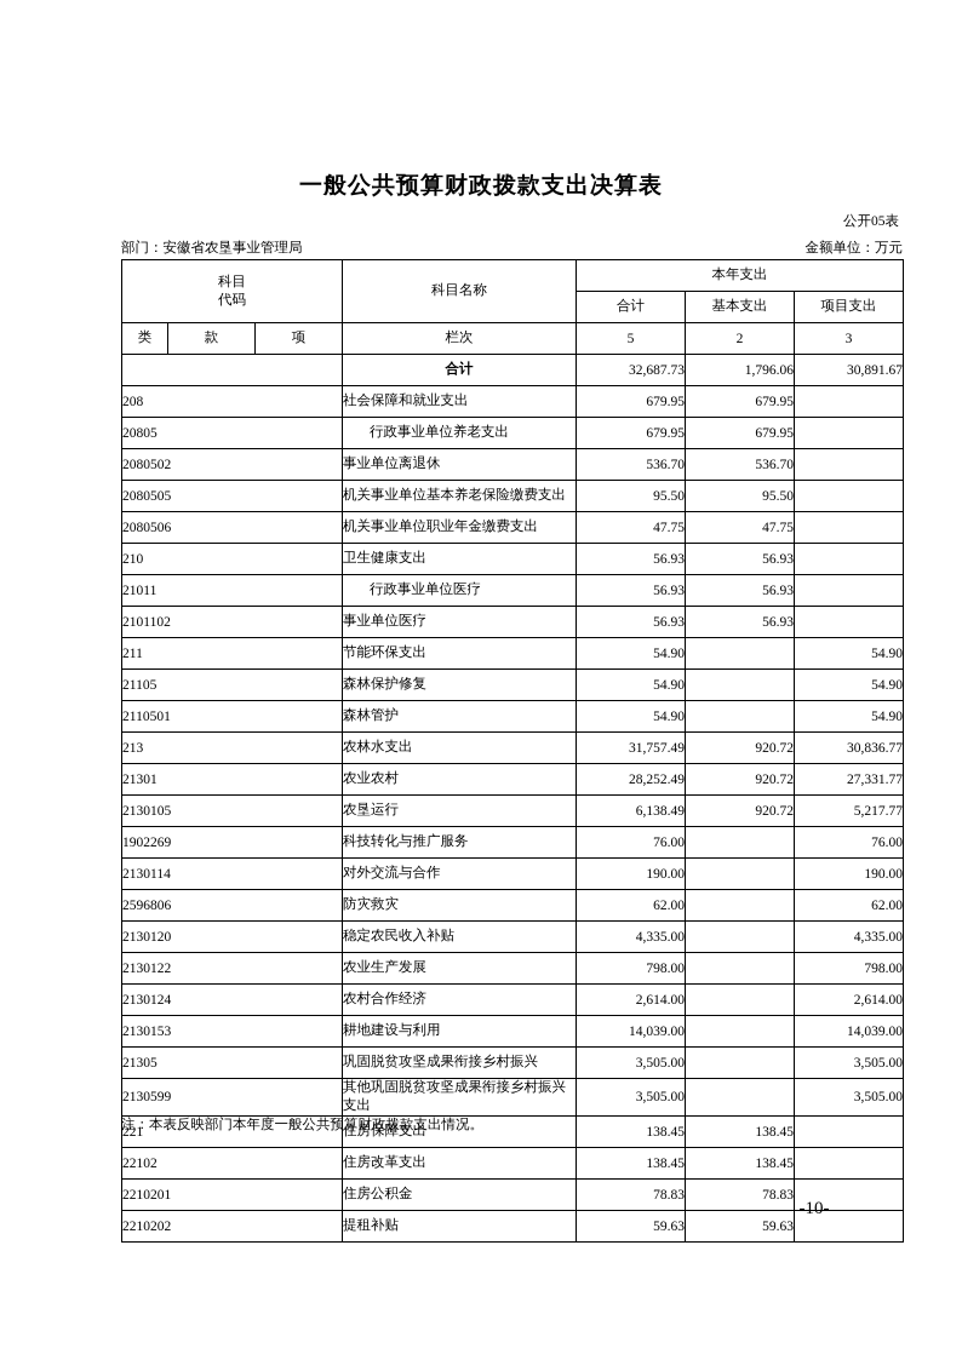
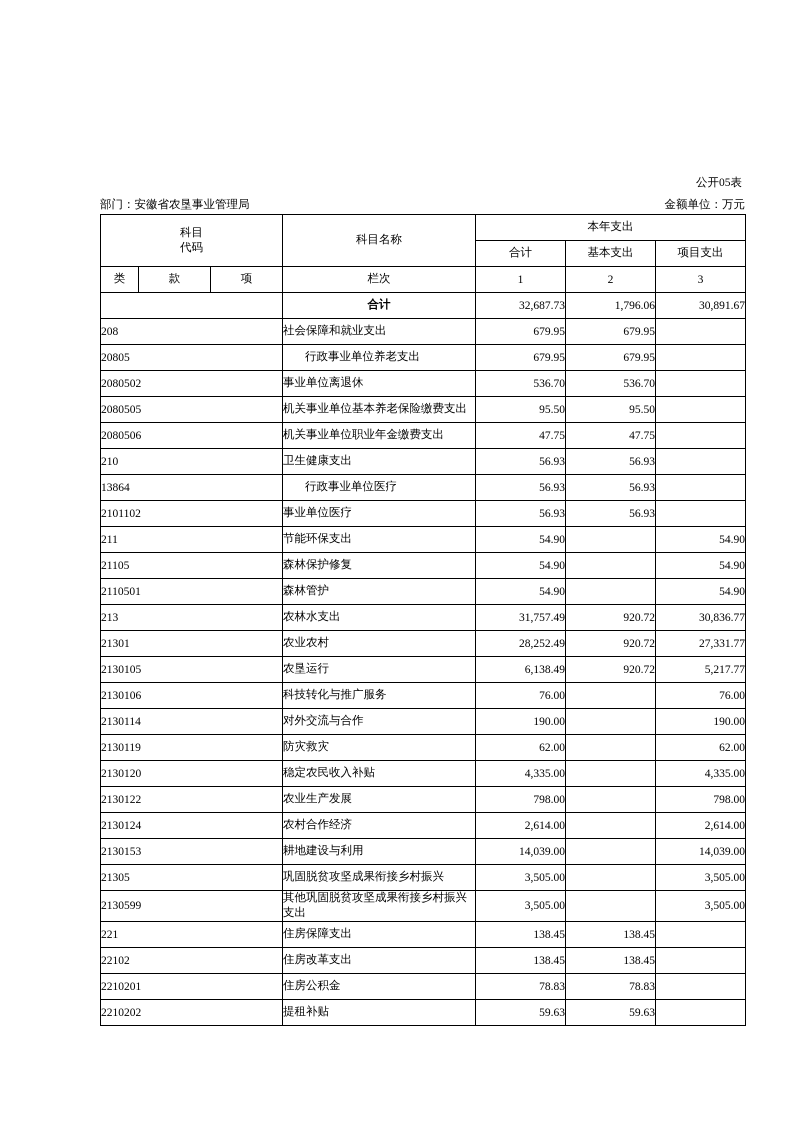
- 一般公共预算财政拨款支出决算表
  公开05表
  部门：安徽省农垦事业管理局
  金额单位：万元
  科目 代码	科目名称	本年支出
  合计	基本支出	项目支出
- 类	款	项	栏次	5	2	3
+ 类	款	项	栏次	1	2	3
  	合计	32,687.73	1,796.06	30,891.67
  208	社会保障和就业支出	679.95	679.95
  20805	行政事业单位养老支出	679.95	679.95
  2080502	事业单位离退休	536.70	536.70
  2080505	机关事业单位基本养老保险缴费支出	95.50	95.50
  2080506	机关事业单位职业年金缴费支出	47.75	47.75
  210	卫生健康支出	56.93	56.93
- 21011	行政事业单位医疗	56.93	56.93
+ 13864	行政事业单位医疗	56.93	56.93
  2101102	事业单位医疗	56.93	56.93
  211	节能环保支出	54.90		54.90
  21105	森林保护修复	54.90		54.90
  2110501	森林管护	54.90		54.90
  213	农林水支出	31,757.49	920.72	30,836.77
  21301	农业农村	28,252.49	920.72	27,331.77
  2130105	农垦运行	6,138.49	920.72	5,217.77
- 1902269	科技转化与推广服务	76.00		76.00
+ 2130106	科技转化与推广服务	76.00		76.00
  2130114	对外交流与合作	190.00		190.00
- 2596806	防灾救灾	62.00		62.00
+ 2130119	防灾救灾	62.00		62.00
  2130120	稳定农民收入补贴	4,335.00		4,335.00
  2130122	农业生产发展	798.00		798.00
  2130124	农村合作经济	2,614.00		2,614.00
  2130153	耕地建设与利用	14,039.00		14,039.00
  21305	巩固脱贫攻坚成果衔接乡村振兴	3,505.00		3,505.00
  2130599	其他巩固脱贫攻坚成果衔接乡村振兴支出	3,505.00		3,505.00
  221	住房保障支出	138.45	138.45
  22102	住房改革支出	138.45	138.45
  2210201	住房公积金	78.83	78.83
  2210202	提租补贴	59.63	59.63
- 注：本表反映部门本年度一般公共预算财政拨款支出情况。
- -10-
